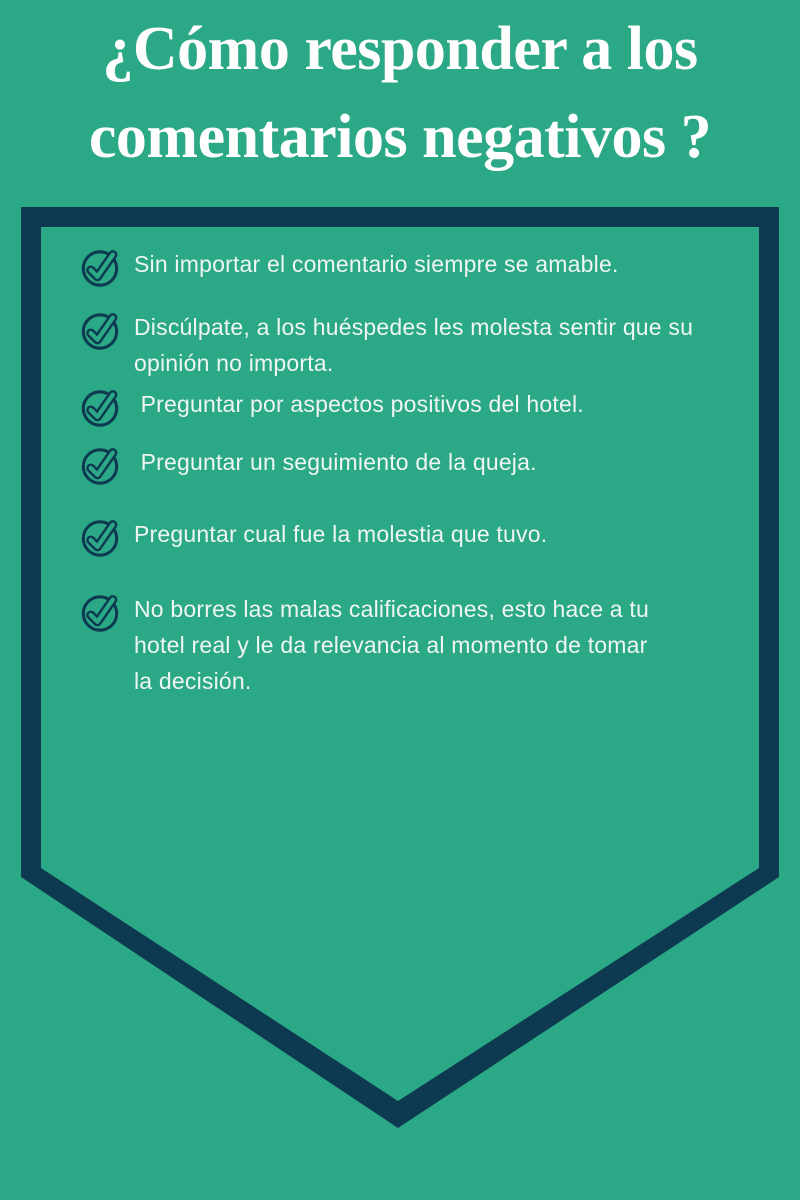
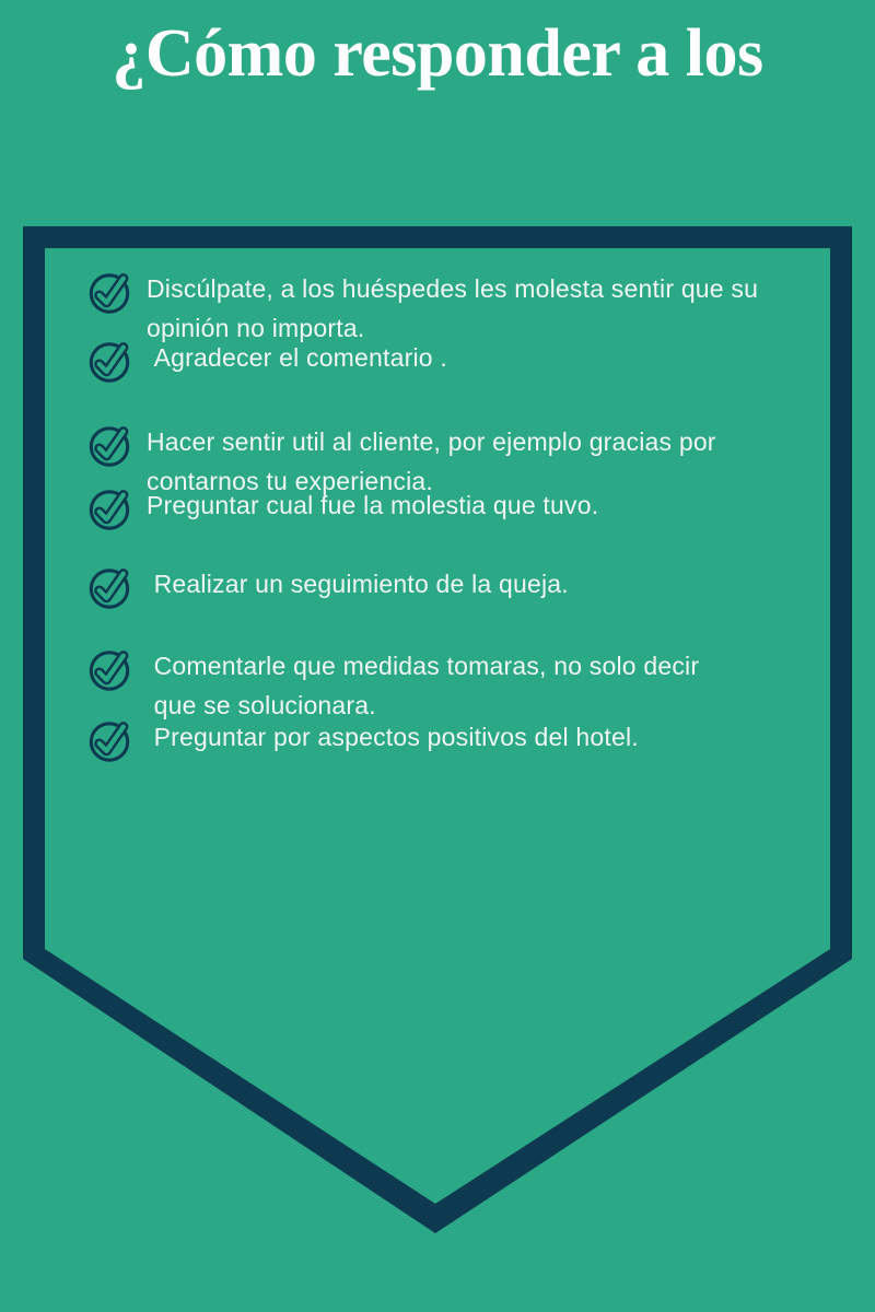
  ¿Cómo responder a los
- comentarios negativos ?
- Sin importar el comentario siempre se amable.
  Discúlpate, a los huéspedes les molesta sentir que su
  opinión no importa.
+ Agradecer el comentario .
+ Hacer sentir util al cliente, por ejemplo gracias por
+ contarnos tu experiencia.
- Preguntar por aspectos positivos del hotel.
+ Preguntar cual fue la molestia que tuvo.
- Preguntar un seguimiento de la queja.
+ Realizar un seguimiento de la queja.
+ Comentarle que medidas tomaras, no solo decir
+ que se solucionara.
- Preguntar cual fue la molestia que tuvo.
+ Preguntar por aspectos positivos del hotel.
- No borres las malas calificaciones, esto hace a tu
- hotel real y le da relevancia al momento de tomar
- la decisión.
